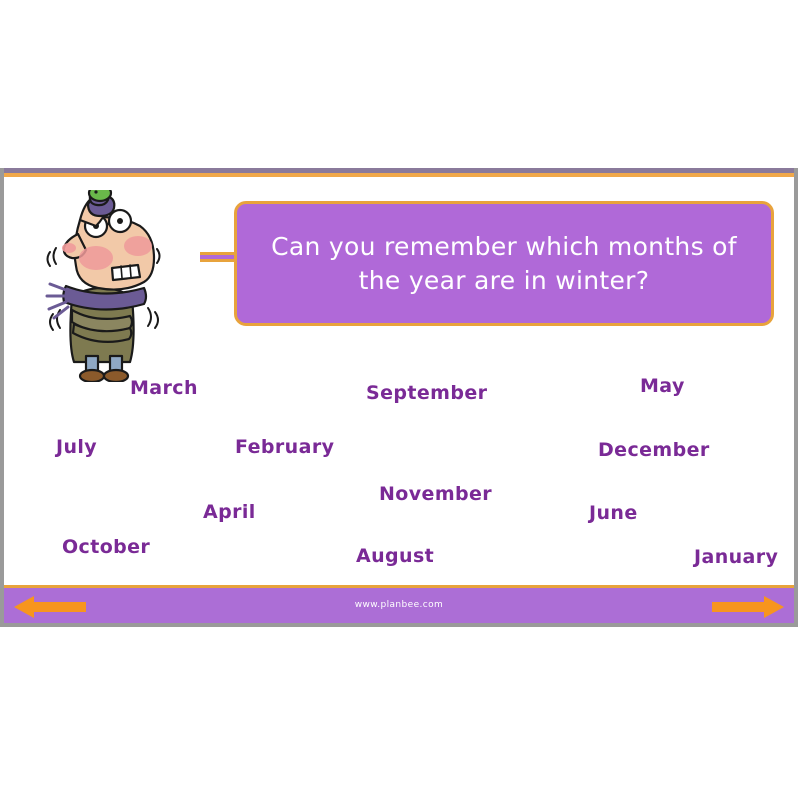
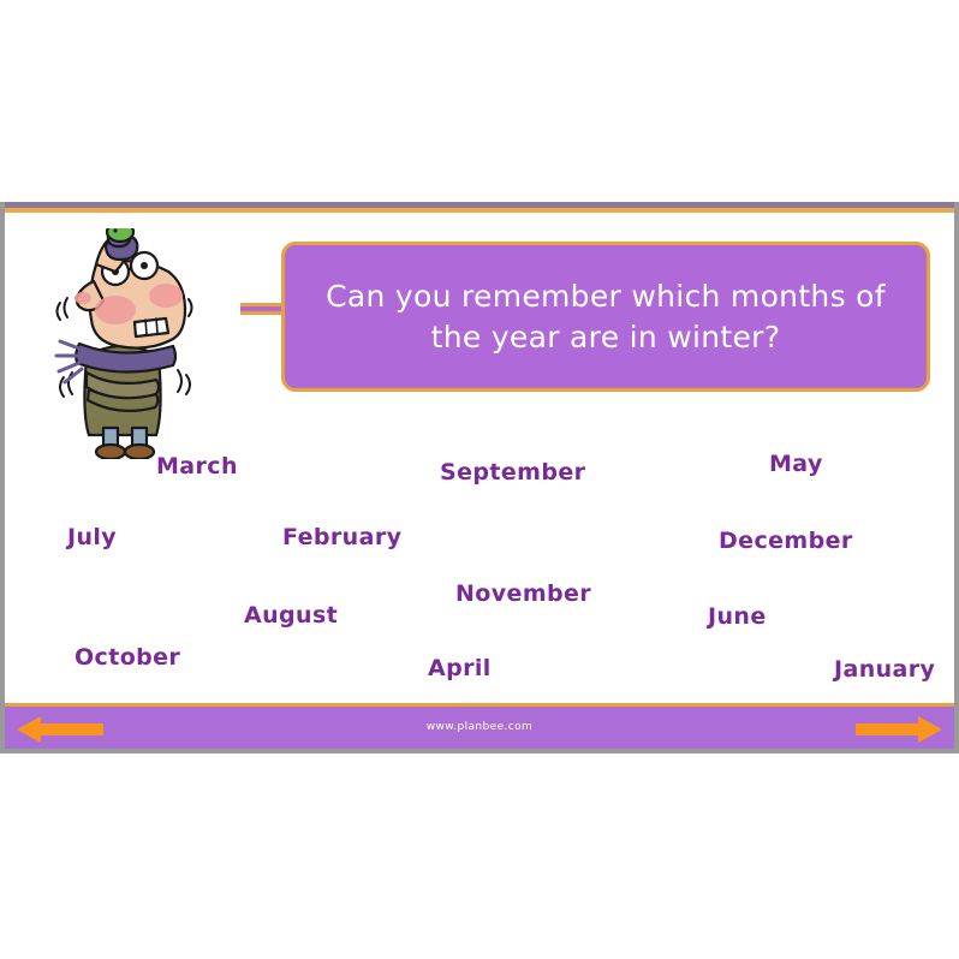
  Can you remember which months of the year are in winter?
  March
  September
  May
  July
  February
  December
  November
- April
+ August
  June
  October
- August
+ April
  January
  www.planbee.com
